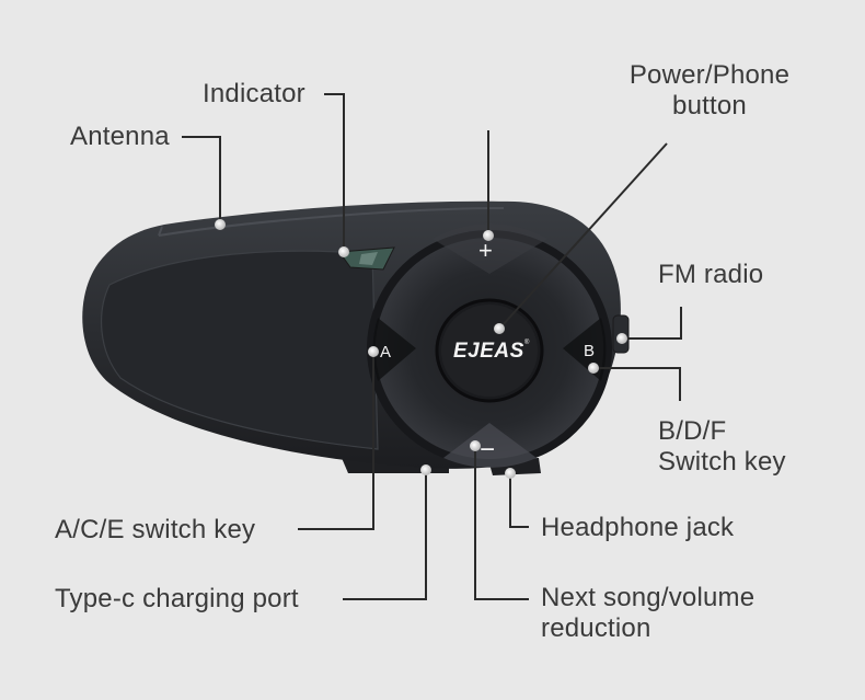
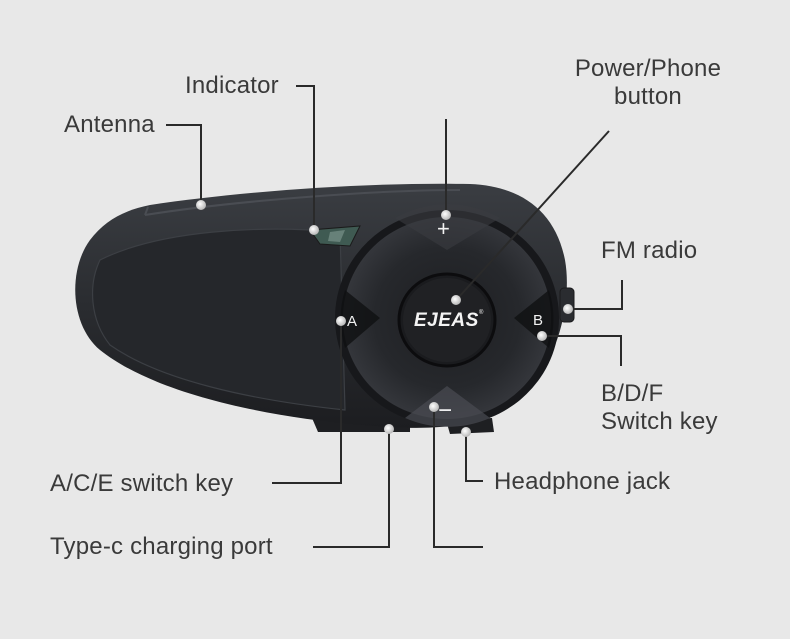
  +
  −
  A
  B
  EJEAS
  Antenna
  Indicator
  Power/Phone
  button
  FM radio
  B/D/F
  Switch key
  A/C/E switch key
  Type-c charging port
  Headphone jack
- Next song/volume
- reduction
